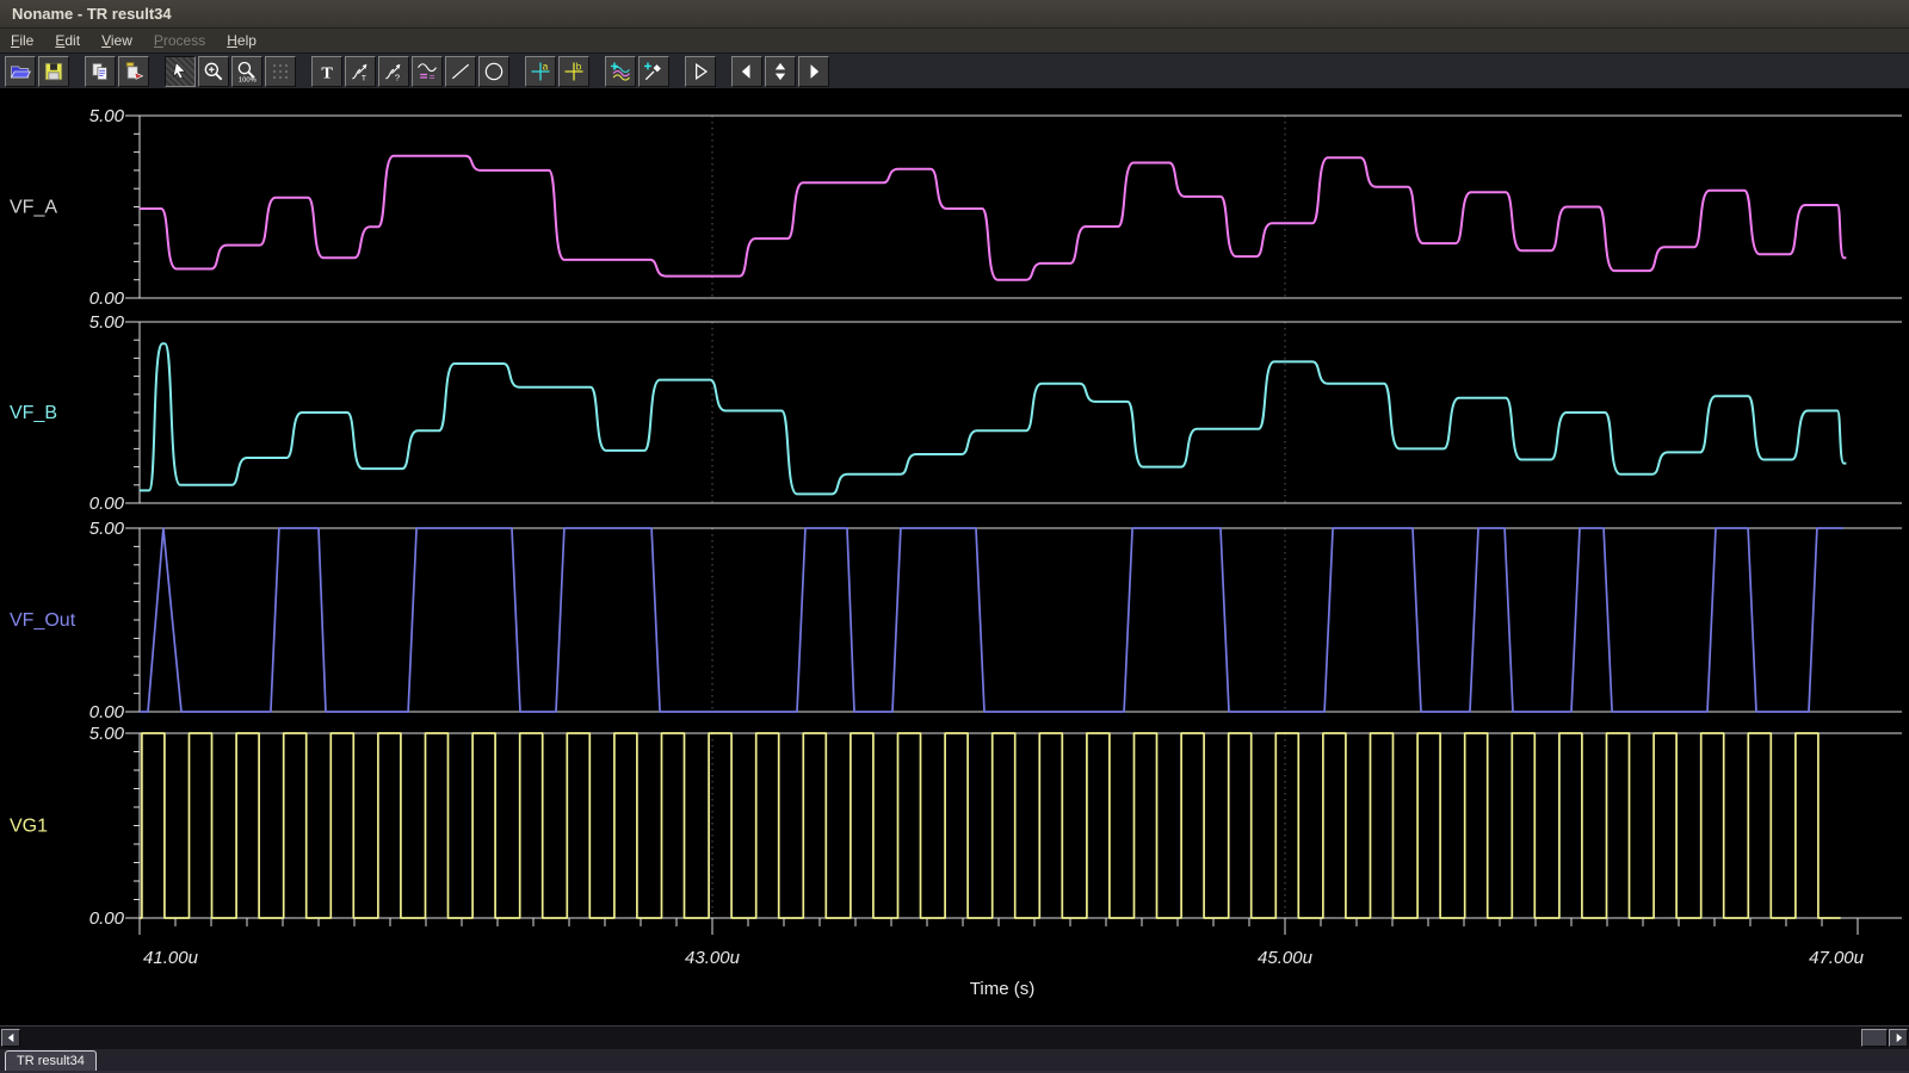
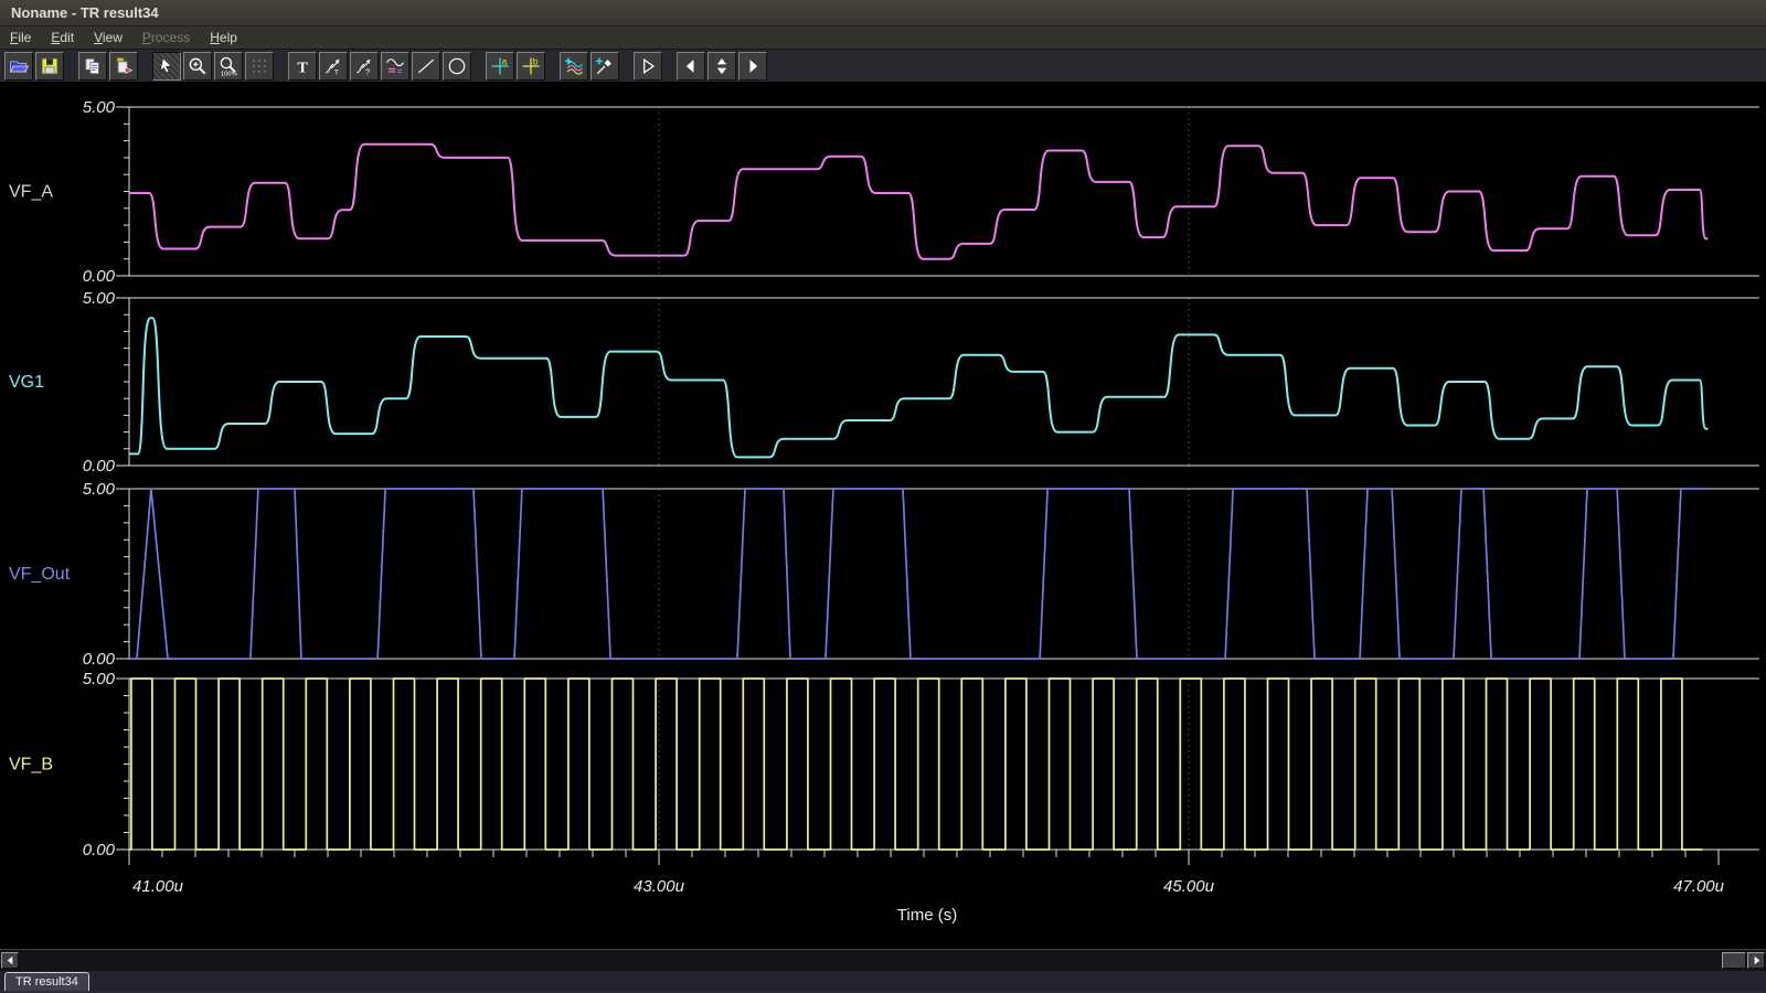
  Noname - TR result34
  File Edit View Process Help
  T
  ?
  =
  a
  b
  5.00
  0.00
  VF_A
  5.00
  0.00
- VF_B
+ VG1
  5.00
  0.00
  VF_Out
  5.00
  0.00
- VG1
+ VF_B
  41.00u
  43.00u
  45.00u
  47.00u
  Time (s)
  TR result34
